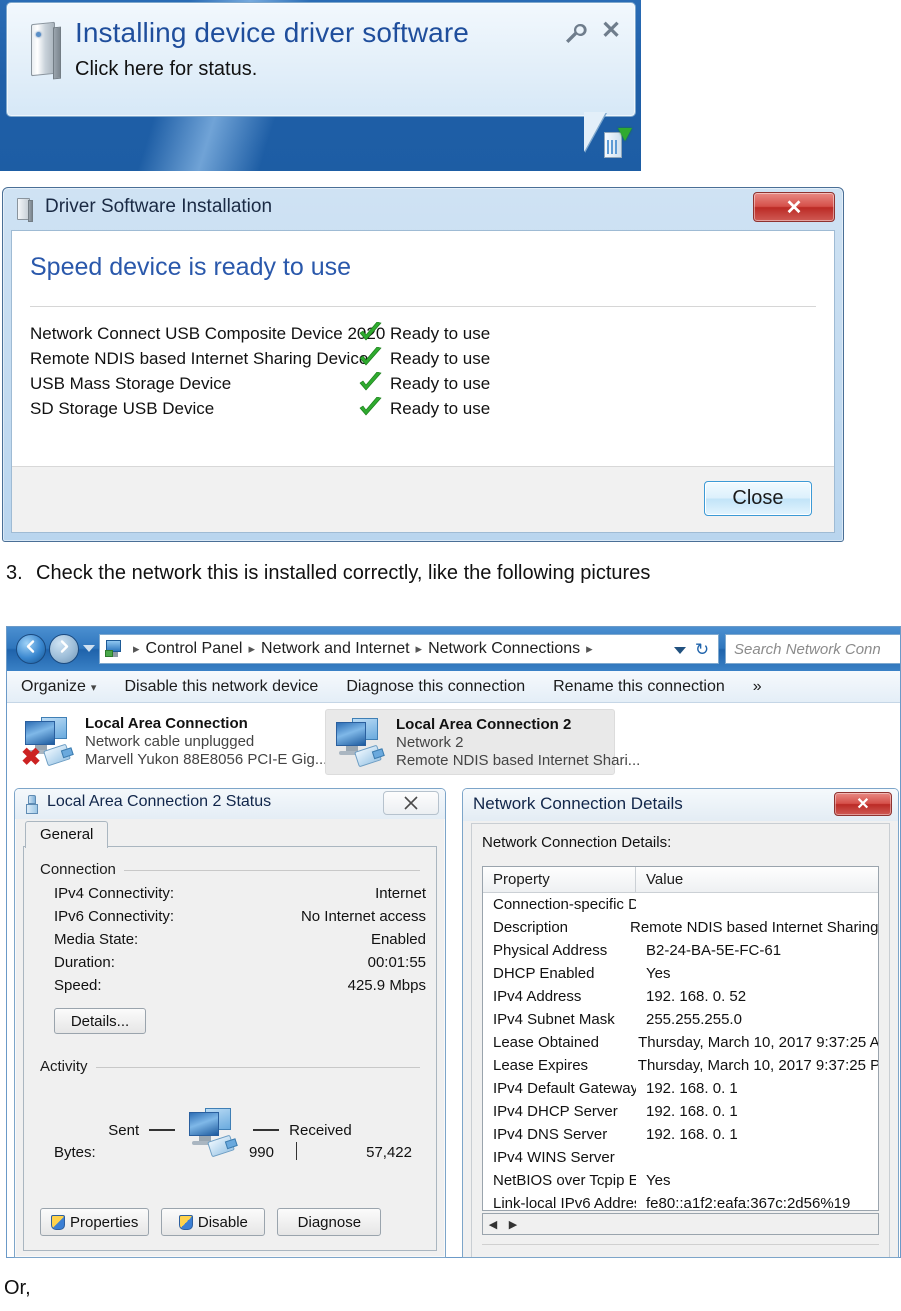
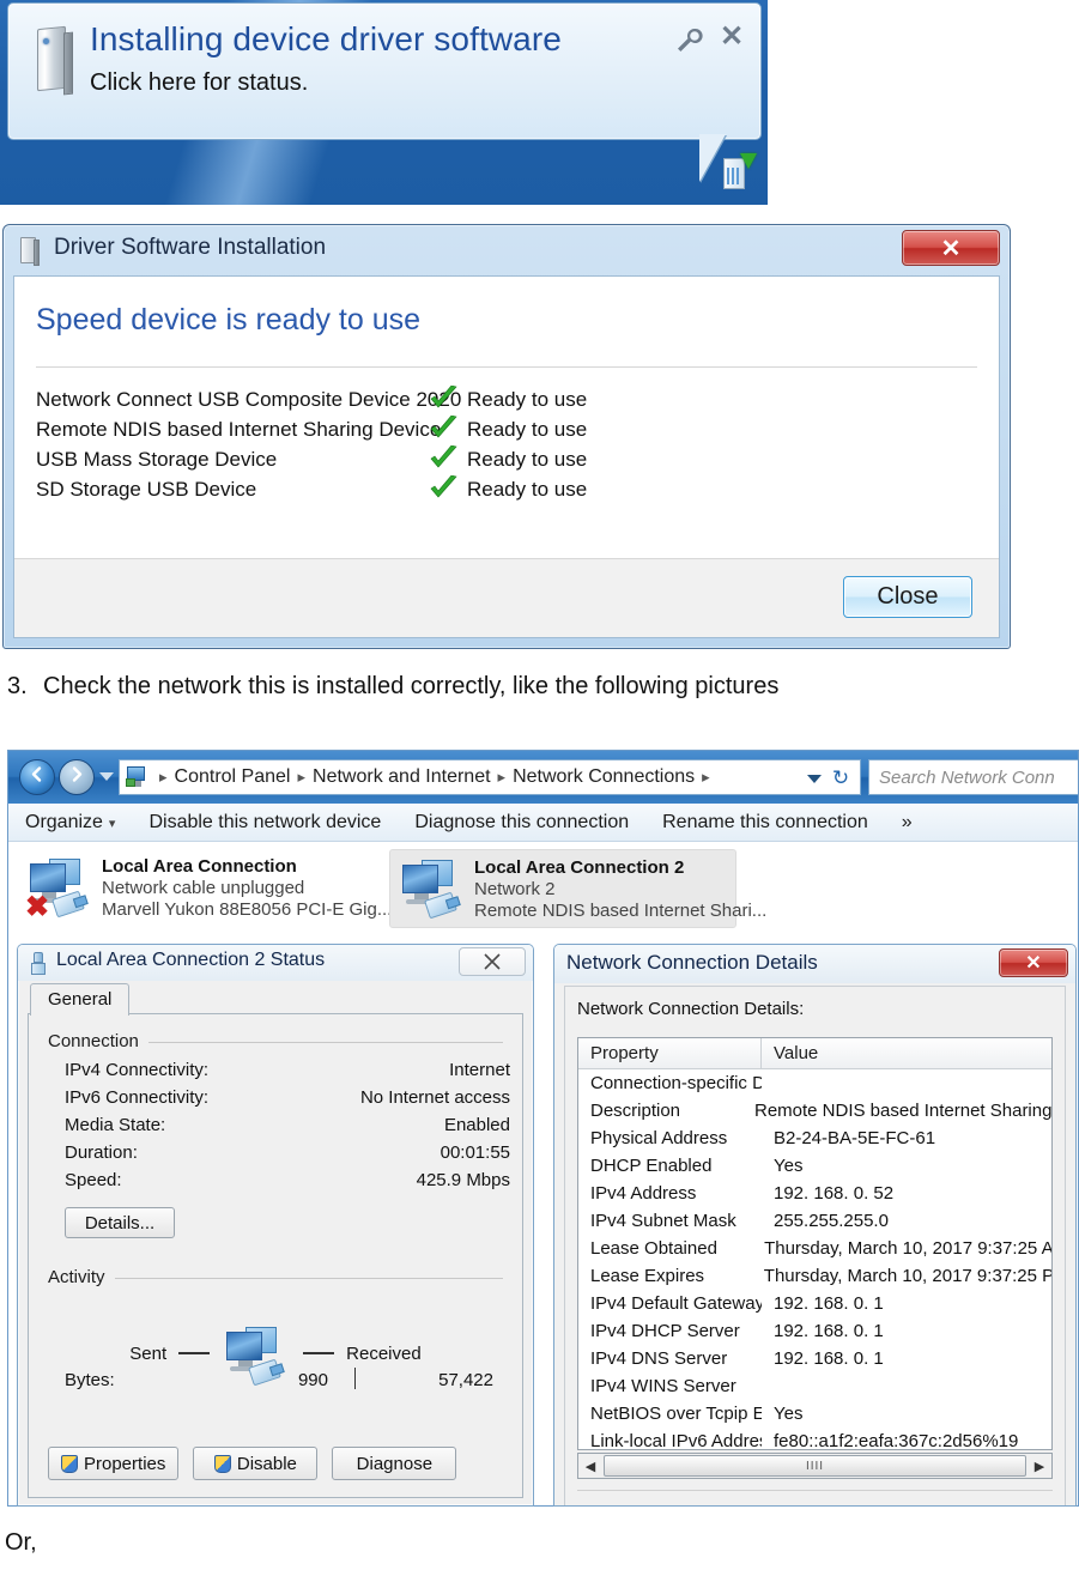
  Installing device driver software
  Click here for status.
  ✕
  Driver Software Installation
  ✕
  Speed device is ready to use
  Network Connect USB Composite Device 2
  Ready to use
  Remote NDIS based Internet Sharing Devic
  Ready to use
  USB Mass Storage Device
  Ready to use
  SD Storage USB Device
  Ready to use
  Close
  3. Check the network this is installed correctly, like the following pictures
  ▸
  Control Panel
  ▸
  Network and Internet
  ▸
  Network Connections
  ▸
  ↻
  Search Network Conn
  Organize ▾
  Disable this network device
  Diagnose this connection
  Rename this connection
  »
  ✖
  Local Area Connection Network cable unplugged Marvell Yukon 88E8056 PCI-E Gig..
  Local Area Connection 2 Network 2 Remote NDIS based Internet Shari...
  Local Area Connection 2 Status
  General
  Connection
  IPv4 Connectivity:
  Internet
  IPv6 Connectivity:
  No Internet access
  Media State:
  Enabled
  Duration:
  00:01:55
  Speed:
  425.9 Mbps
  Details...
  Activity
  Sent
  Received
  Bytes:
  990
  57,422
  Properties
  Disable
  Diagnose
  Network Connection Details
  ✕
  Network Connection Details:
  Property
  Value
  Connection-specific D
  Description
  Remote NDIS based Internet Sharing
  Physical Address
  B2-24-BA-5E-FC-61
  DHCP Enabled
  Yes
  IPv4 Address
  192. 168. 0. 52
  IPv4 Subnet Mask
  255.255.255.0
  Lease Obtained
  Thursday, March 10, 2017 9:37:25 A
  Lease Expires
  Thursday, March 10, 2017 9:37:25 P
  IPv4 Default Gateway
  192. 168. 0. 1
  IPv4 DHCP Server
  192. 168. 0. 1
  IPv4 DNS Server
  192. 168. 0. 1
  IPv4 WINS Server
  NetBIOS over Tcpip E
  Yes
  Link-local IPv6 Addre
  fe80::a1f2:eafa:367c:2d56%19
  ◀
+ IIII
  ▶
  Or,
